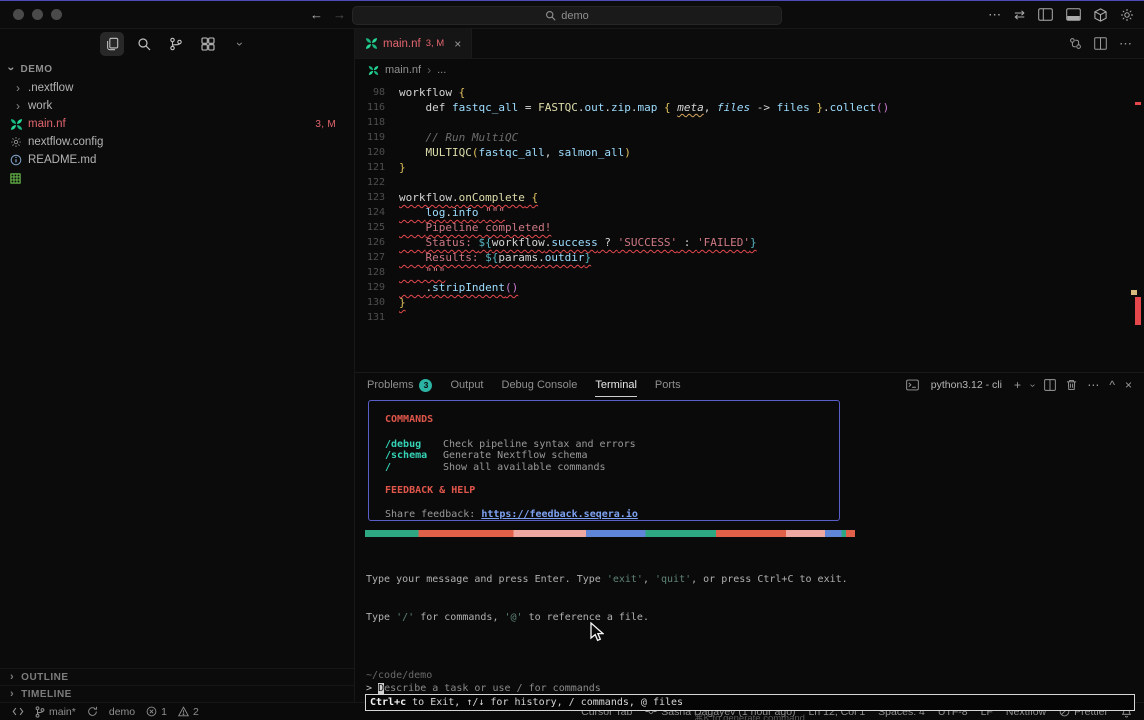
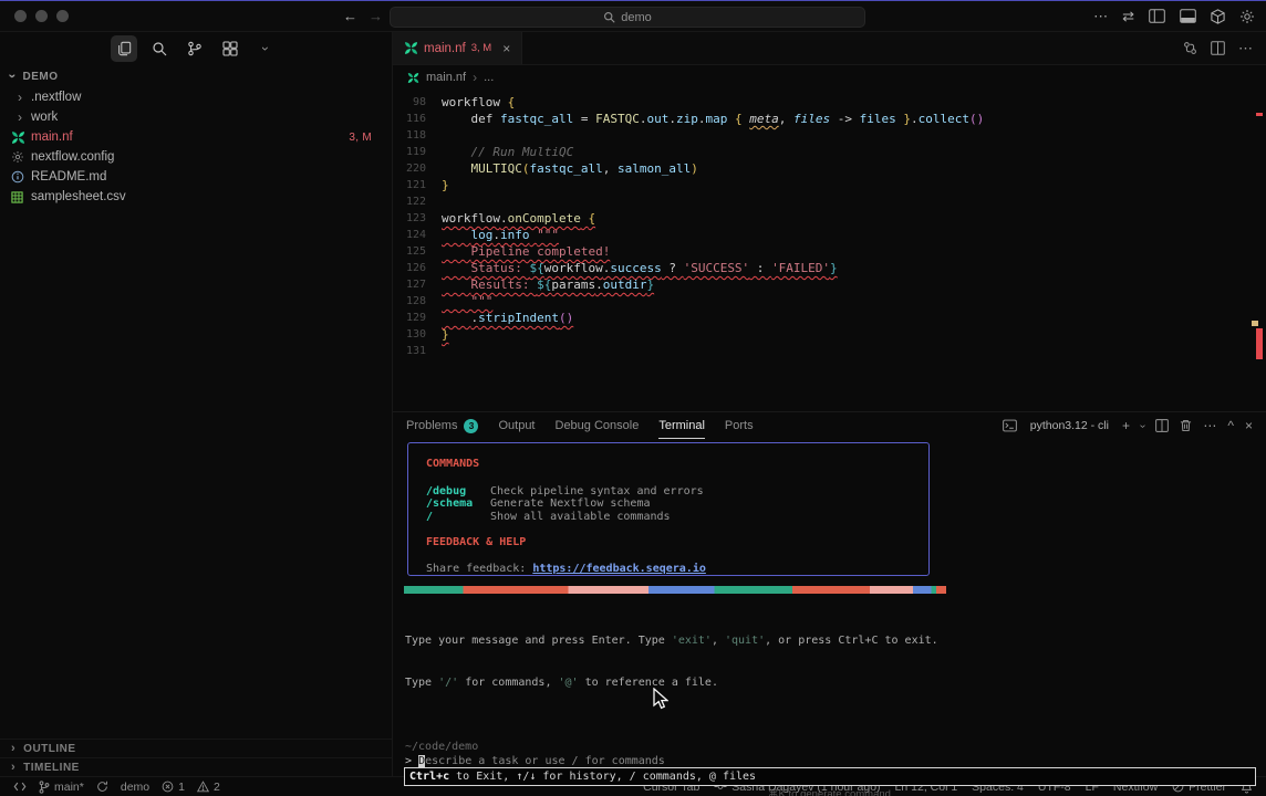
  ←
  →
  demo
  ⋯
  ⇄
  DEMO
  ›
  .nextflow
  ›
  work
  main.nf
  3, M
  nextflow.config
  README.md
+ samplesheet.csv
  ›
  OUTLINE
  ›
  TIMELINE
  main.nf
  3, M
  ×
  ⋯
  main.nf
  ›
  ...
  98
  workflow {
  116
  def fastqc_all = FASTQC.out.zip.map { meta, files -> files }.collect()
  118
  119
  // Run MultiQC
- 120
+ 220
  MULTIQC(fastqc_all, salmon_all)
  121
  }
  122
  123
  workflow.onComplete {
  124
  log.info """
  125
  Pipeline completed!
  126
  Status: ${workflow.success ? 'SUCCESS' : 'FAILED'}
  127
  Results: ${params.outdir}
  128
  """
  129
  .stripIndent()
  130
  }
  131
  Problems
  3
  Output
  Debug Console
  Terminal
  Ports
  python3.12 - cli
  +
  ⋯
  ^
  ×
  COMMANDS
  /debug
  Check pipeline syntax and errors
  /schema
  Generate Nextflow schema
  /
  Show all available commands
  FEEDBACK & HELP
  Share feedback: https://feedback.seqera.io
  Type your message and press Enter. Type 'exit', 'quit', or press Ctrl+C to exit.
  Type '/' for commands, '@' to reference a file.
  ~/code/demo
  > Describe a task or use / for commands
  Ctrl+c
  to Exit, ↑/↓ for history, / commands, @ files
  ⌘K to generate command
  main*
  demo
  1
  2
  Cursor Tab
  Sasha Dagayev (1 hour ago)
  Ln 12, Col 1
  Spaces: 4
  UTF-8
  LF
  Nextflow
  Prettier
